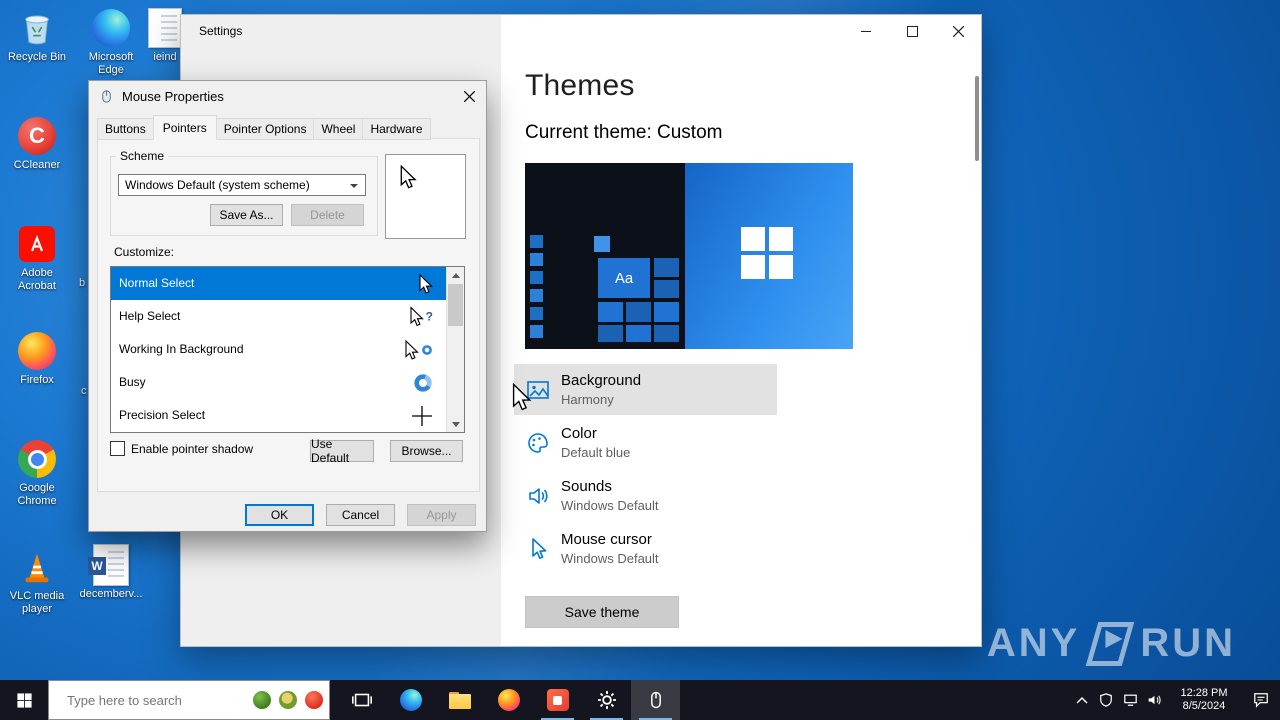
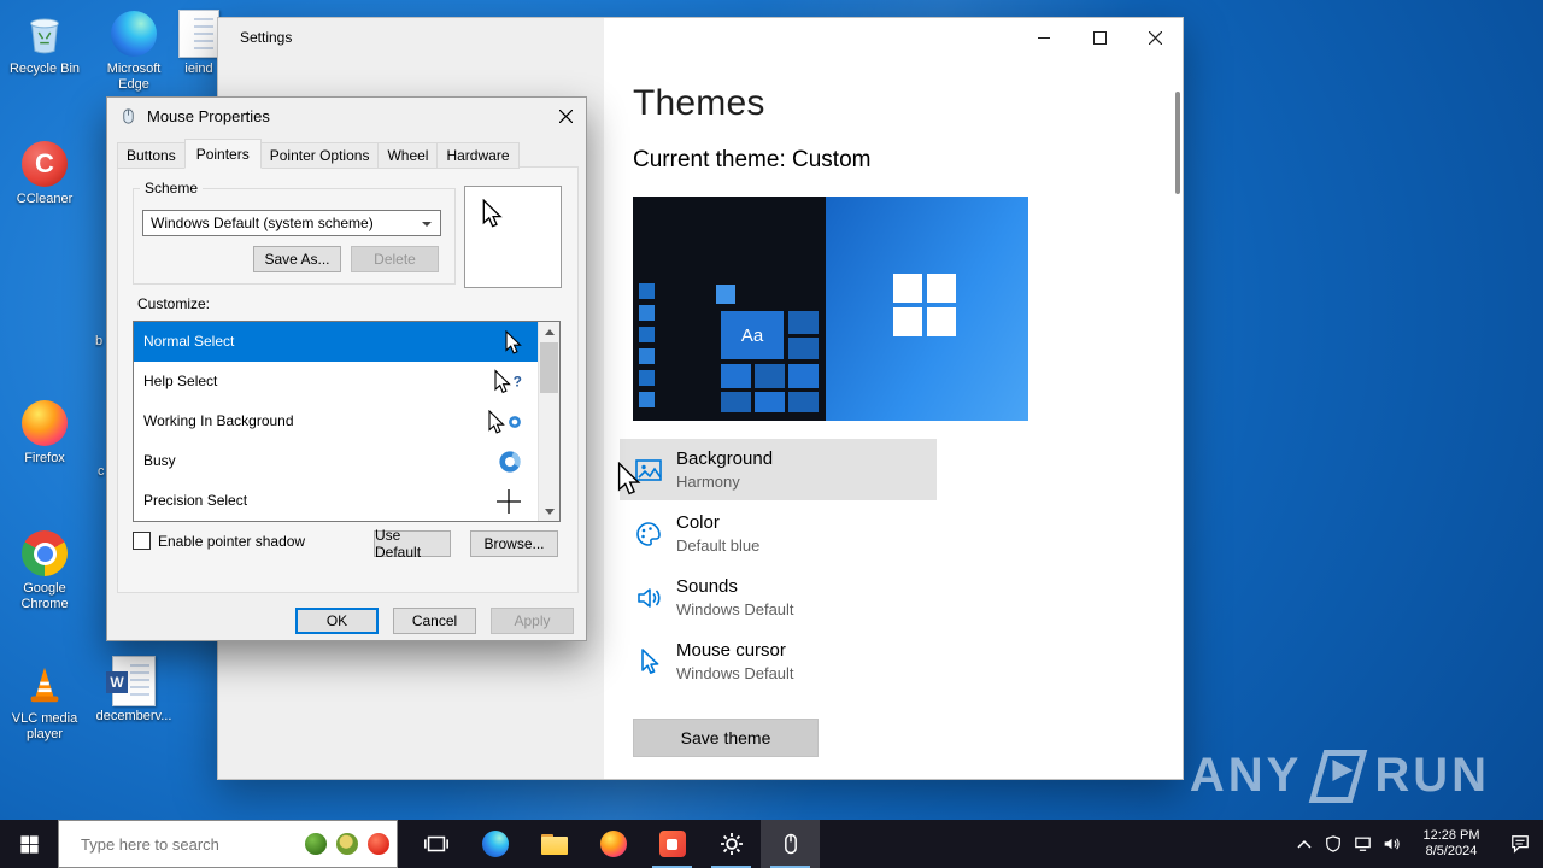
  Recycle Bin
  C
  CCleaner
- Adobe Acrobat
  Firefox
  Google Chrome
  VLC media player
  Microsoft Edge
  W
  decemberv...
  ieind
  b
  c
  Settings
  Themes
  Current theme: Custom
  Aa
  Background
  Harmony
  Color
  Default blue
  Sounds
  Windows Default
  Mouse cursor
  Windows Default
  Save theme
  Mouse Properties
  Buttons
  Pointers
  Pointer Options
  Wheel
  Hardware
  Scheme
  Windows Default (system scheme)
  Save As...
  Delete
  Customize:
  Normal Select
  Help Select
  ?
  Working In Background
  Busy
  Precision Select
  Enable pointer shadow
  Use Default
  Browse...
  OK
  Cancel
  Apply
  ANY
  RUN
  Type here to search
  12:28 PM
  8/5/2024
